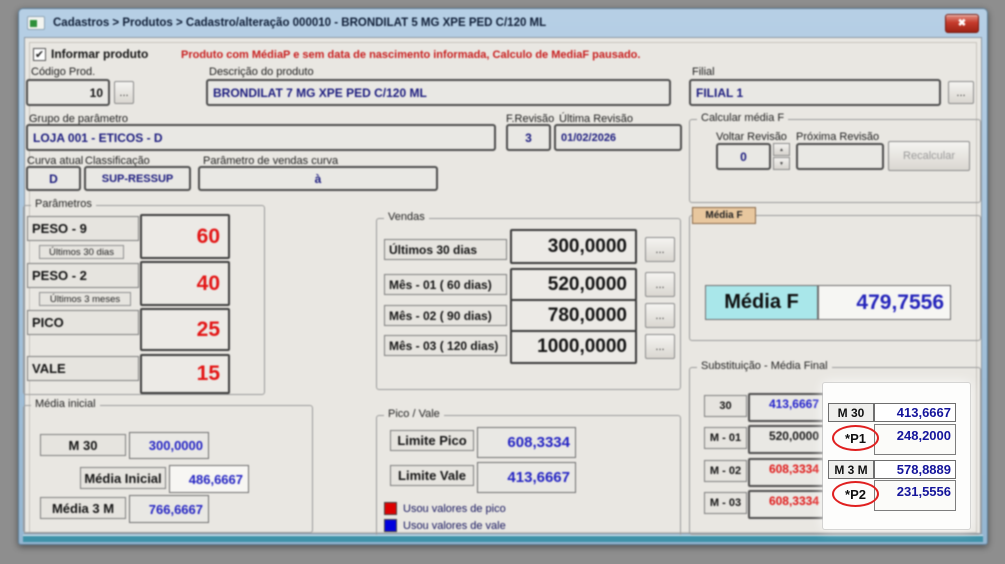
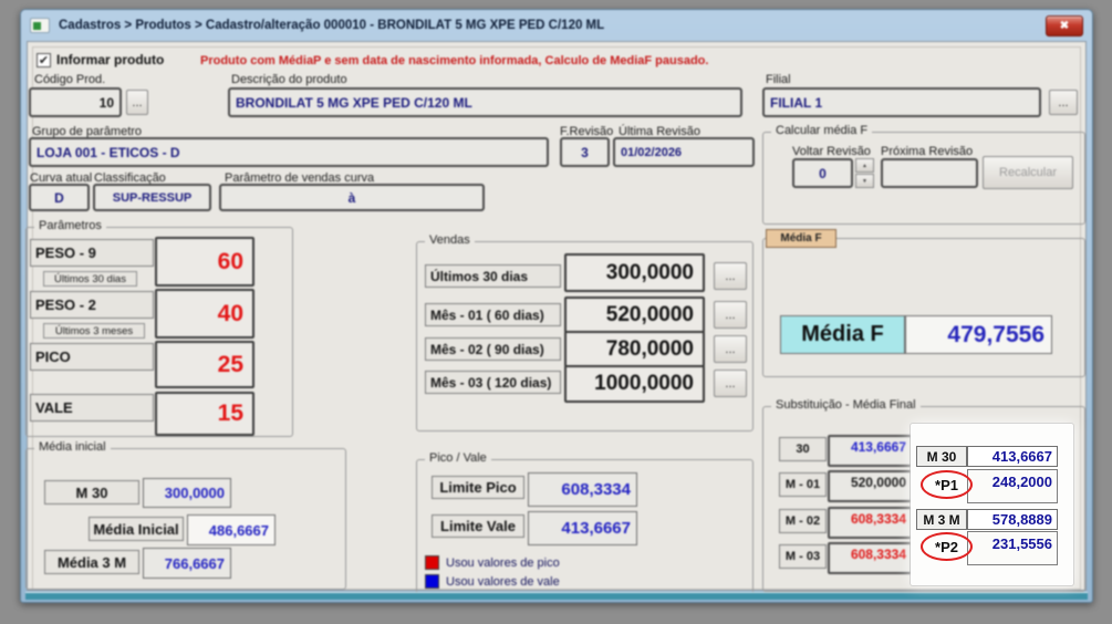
  Cadastros > Produtos > Cadastro/alteração 000010 - BRONDILAT 5 MG XPE PED C/120 ML
  ✖
  ✔
  Informar produto
  Produto com MédiaP e sem data de nascimento informada, Calculo de MediaF pausado.
  Código Prod.
  10
  ...
  Descrição do produto
- BRONDILAT 7 MG XPE PED C/120 ML
+ BRONDILAT 5 MG XPE PED C/120 ML
  Filial
  FILIAL 1
  ...
  Grupo de parâmetro
  LOJA 001 - ETICOS - D
  F.Revisão
  3
  Última Revisão
  01/02/2026
  Curva atual
  D
  Classificação
  SUP-RESSUP
  Parâmetro de vendas curva
  à
  Calcular média F
  Voltar Revisão
  0
  Próxima Revisão
  Recalcular
  Parâmetros
  PESO - 9
  Últimos 30 dias
  60
  PESO - 2
  Últimos 3 meses
  40
  PICO
  25
  VALE
  15
  Média inicial
  M 30
  300,0000
  Média Inicial
  486,6667
  Média 3 M
  766,6667
  Vendas
  Últimos 30 dias
  300,0000
  ...
  Mês - 01 ( 60 dias)
  520,0000
  ...
  Mês - 02 ( 90 dias)
  780,0000
  ...
  Mês - 03 ( 120 dias)
  1000,0000
  ...
  Pico / Vale
  Limite Pico
  608,3334
  Limite Vale
  413,6667
  Usou valores de pico
  Usou valores de vale
  Média F
  Média F
  479,7556
  Substituição - Média Final
  30
  413,6667
  M - 01
  520,0000
  M - 02
  608,3334
  M - 03
  608,3334
  M 30
  413,6667
  248,2000
  *P1
  M 3 M
  578,8889
  231,5556
  *P2
